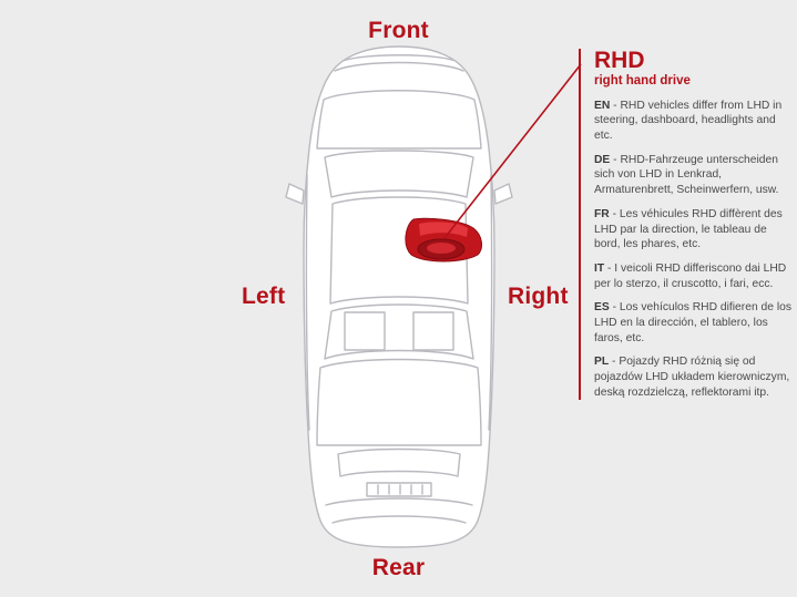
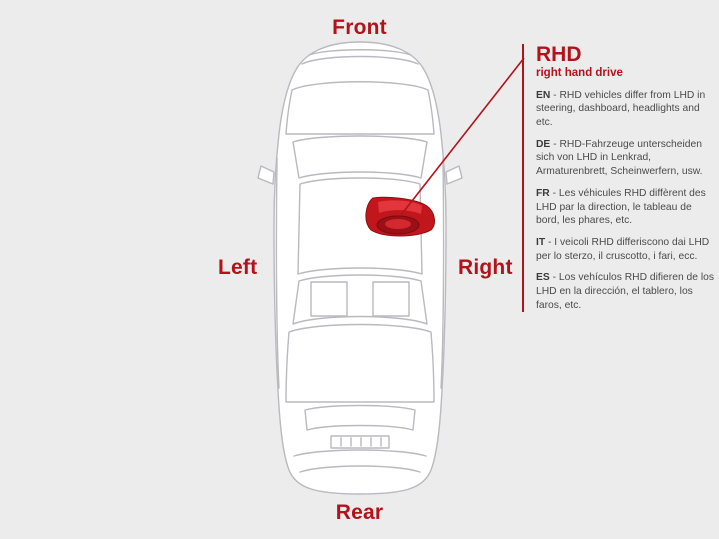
  Front
  Rear
  Left
  Right
  RHD
  right hand drive
  EN - RHD vehicles differ from LHD in steering, dashboard, headlights and etc.
  DE - RHD-Fahrzeuge unterscheiden sich von LHD in Lenkrad, Armaturenbrett, Scheinwerfern, usw.
  FR - Les véhicules RHD diffèrent des LHD par la direction, le tableau de bord, les phares, etc.
  IT - I veicoli RHD differiscono dai LHD per lo sterzo, il cruscotto, i fari, ecc.
  ES - Los vehículos RHD difieren de los LHD en la dirección, el tablero, los faros, etc.
- PL - Pojazdy RHD różnią się od pojazdów LHD układem kierowniczym, deską rozdzielczą, reflektorami itp.
